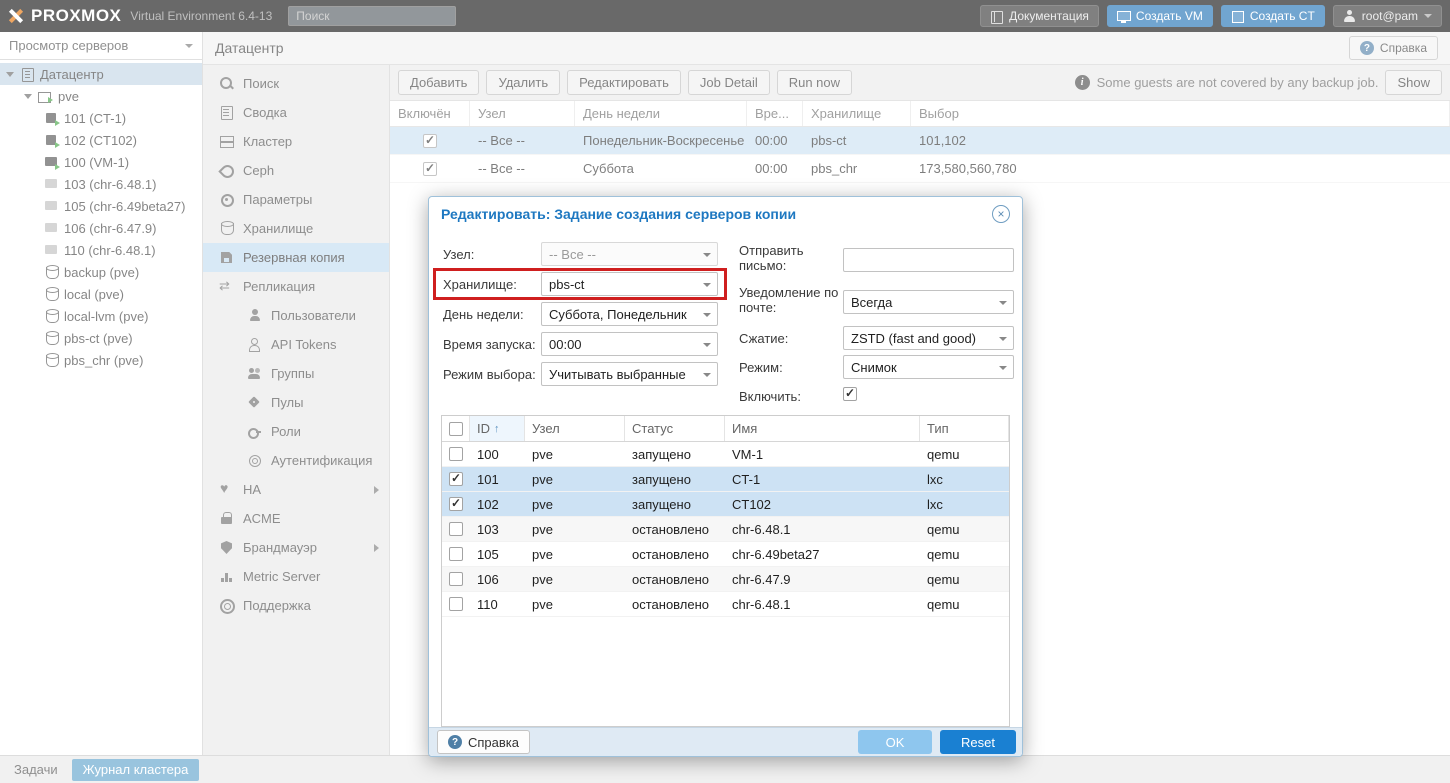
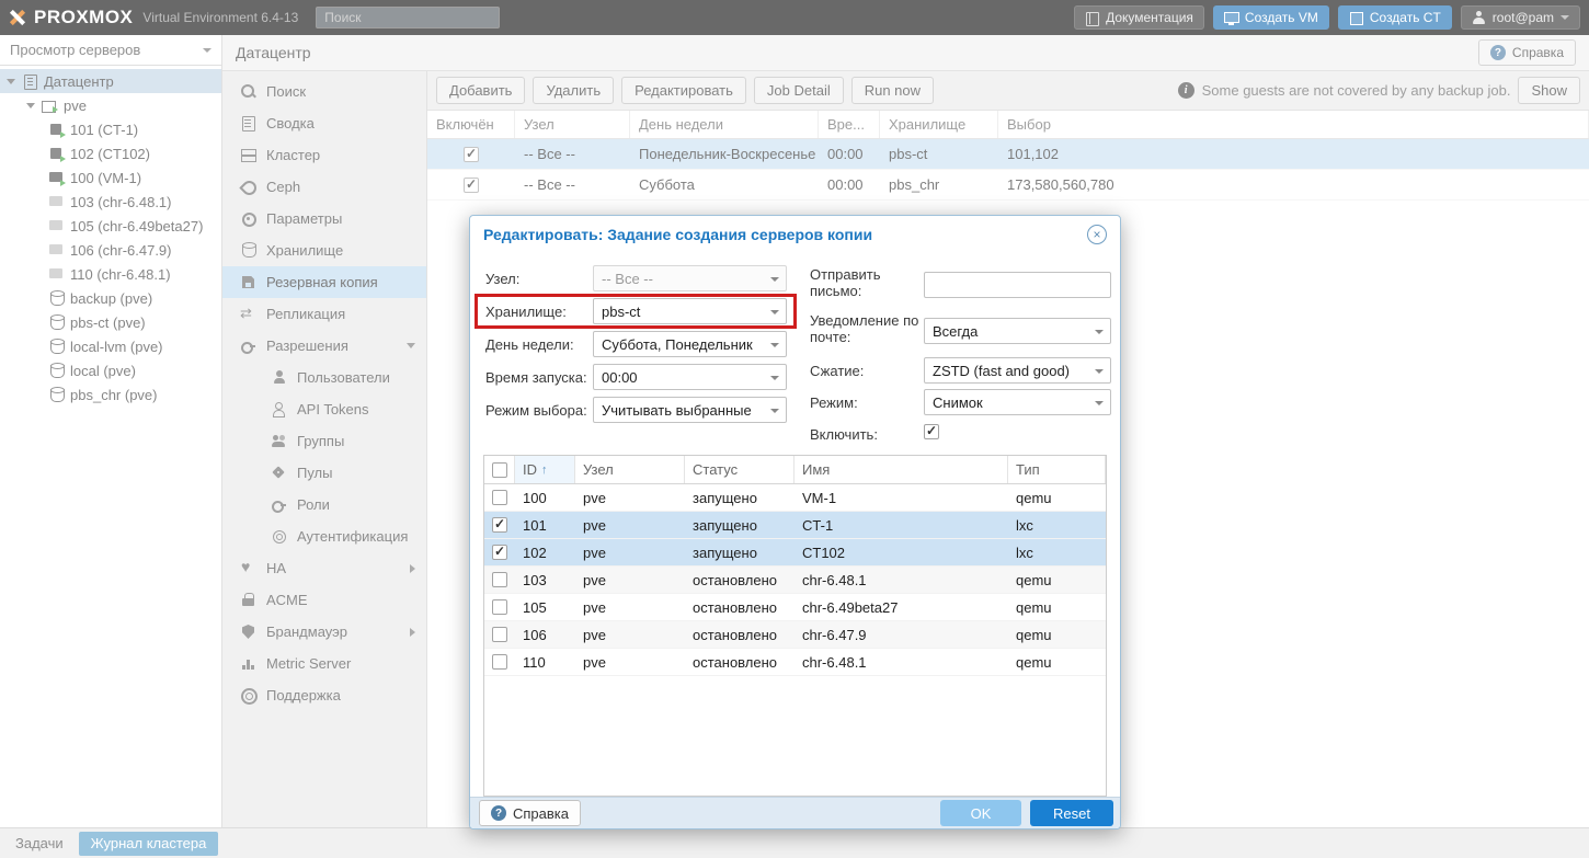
  PROXMOX
  Virtual Environment 6.4-13
  Поиск
  Документация
  Создать VM
  Создать CT
  root@pam
  Просмотр серверов
  Датацентр
  pve
  101 (CT-1)
  102 (CT102)
  100 (VM-1)
  103 (chr-6.48.1)
  105 (chr-6.49beta27)
  106 (chr-6.47.9)
  110 (chr-6.48.1)
  backup (pve)
- local (pve)
+ pbs-ct (pve)
  local-lvm (pve)
- pbs-ct (pve)
+ local (pve)
  pbs_chr (pve)
  Датацентр
  Справка
  Поиск
  Сводка
  Кластер
  Ceph
  Параметры
  Хранилище
  Резервная копия
  Репликация
+ Разрешения
  Пользователи
  API Tokens
  Группы
  Пулы
  Роли
  Аутентификация
  HA
  ACME
  Брандмауэр
  Metric Server
  Поддержка
  Добавить
  Удалить
  Редактировать
  Job Detail
  Run now
  Some guests are not covered by any backup job.
  Show
  Включён
  Узел
  День недели
  Вре...
  Хранилище
  Выбор
  -- Все --
  Понедельник-Воскресенье
  00:00
  pbs-ct
  101,102
  -- Все --
  Суббота
  00:00
  pbs_chr
  173,580,560,780
  Задачи
  Журнал кластера
  Редактировать: Задание создания серверов копии
  Узел:
  -- Все --
  Хранилище:
  pbs-ct
  День недели:
  Суббота, Понедельник
  Время запуска:
  00:00
  Режим выбора:
  Учитывать выбранные
  Отправить письмо:
  Уведомление по почте:
  Всегда
  Сжатие:
  ZSTD (fast and good)
  Режим:
  Снимок
  Включить:
  ID
  ↑
  Узел
  Статус
  Имя
  Тип
  100
  pve
  запущено
  VM-1
  qemu
  101
  pve
  запущено
  CT-1
  lxc
  102
  pve
  запущено
  CT102
  lxc
  103
  pve
  остановлено
  chr-6.48.1
  qemu
  105
  pve
  остановлено
  chr-6.49beta27
  qemu
  106
  pve
  остановлено
  chr-6.47.9
  qemu
  110
  pve
  остановлено
  chr-6.48.1
  qemu
  Справка
  OK
  Reset
